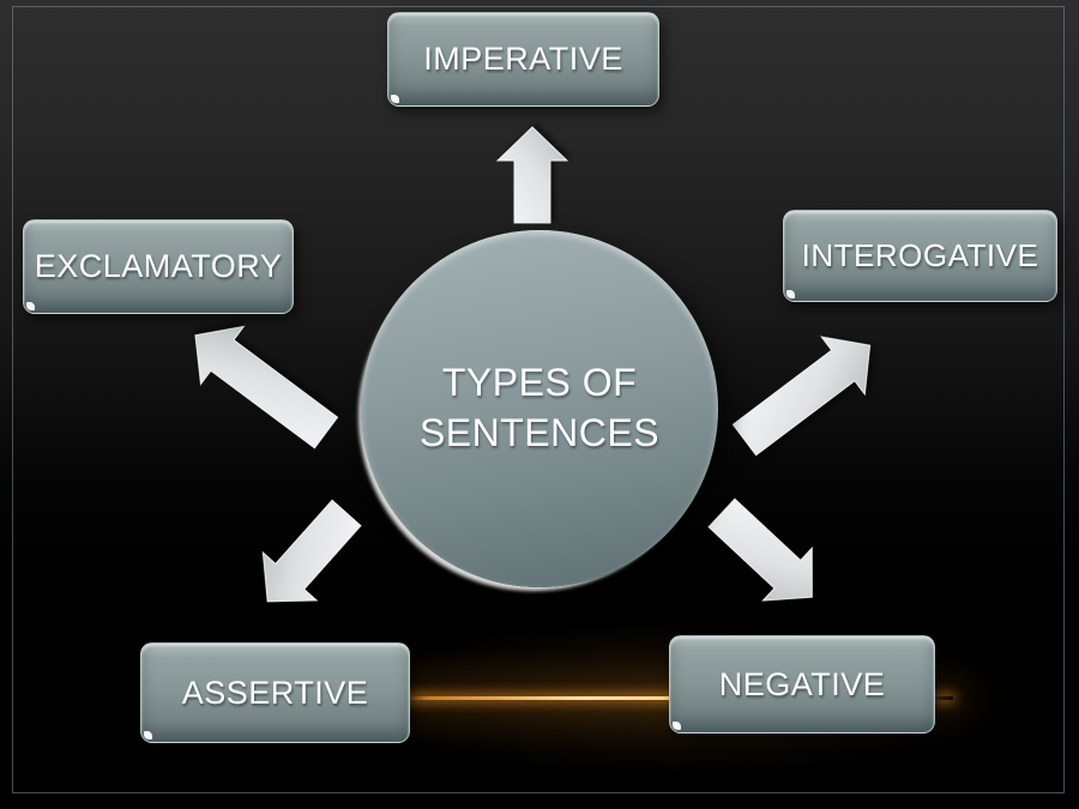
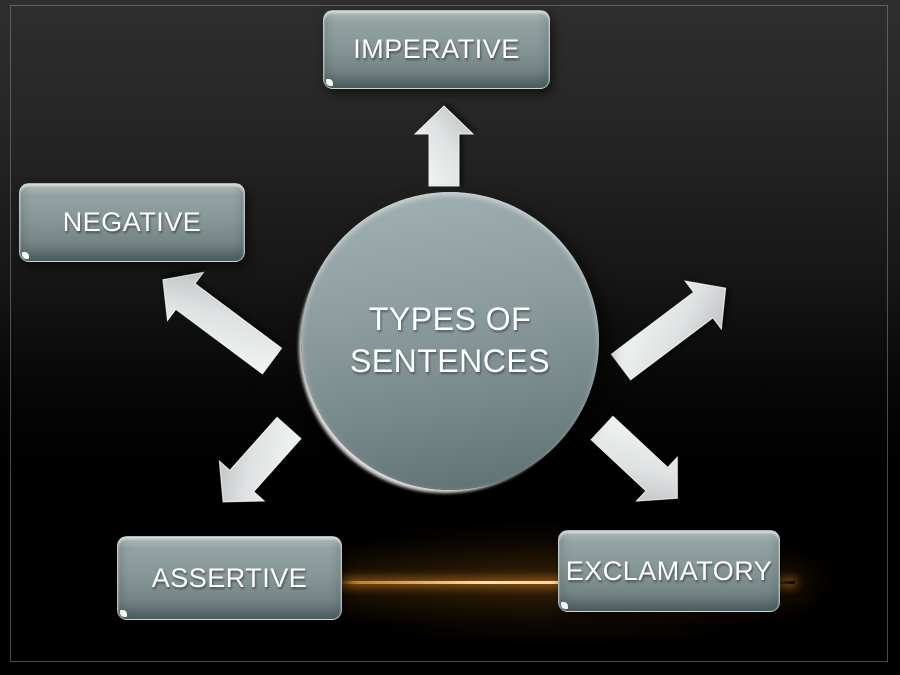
  IMPERATIVE
- EXCLAMATORY
+ NEGATIVE
- INTEROGATIVE
  ASSERTIVE
- NEGATIVE
+ EXCLAMATORY
  TYPES OF SENTENCES
